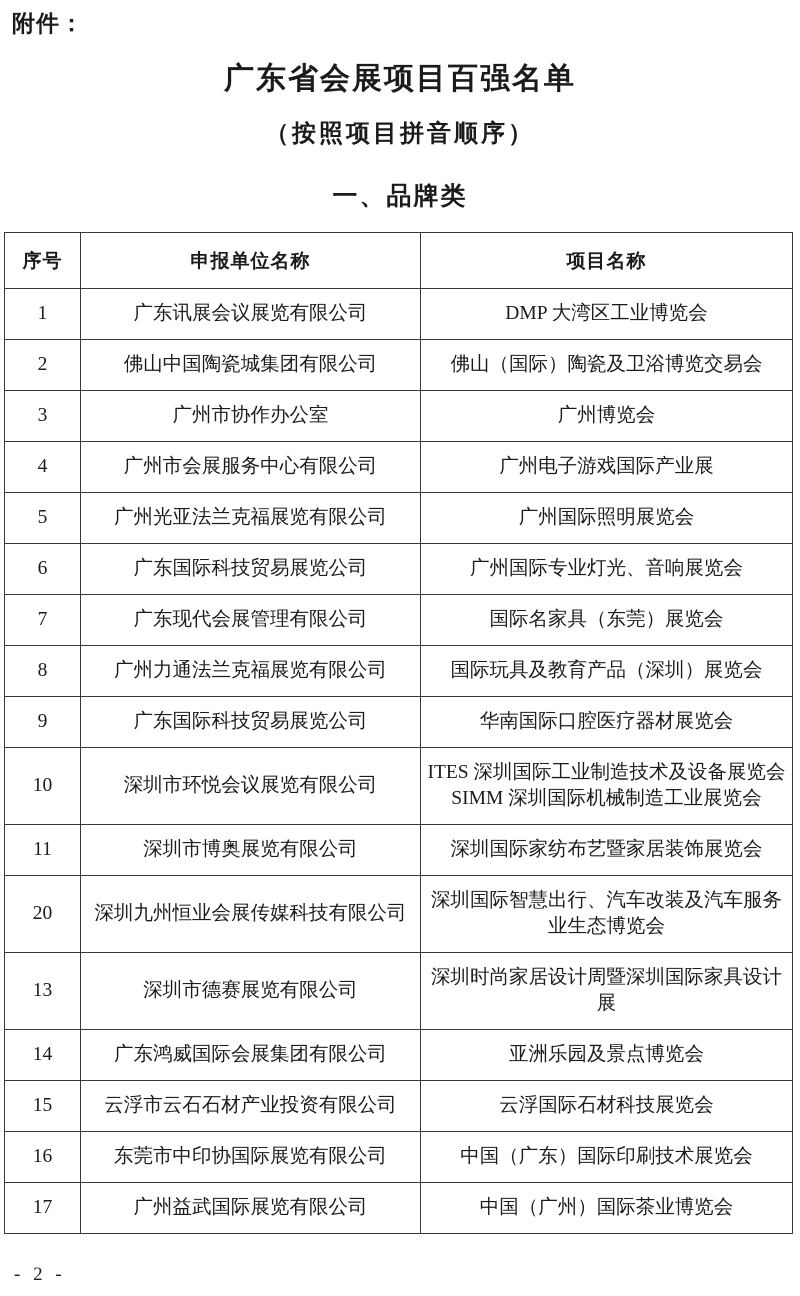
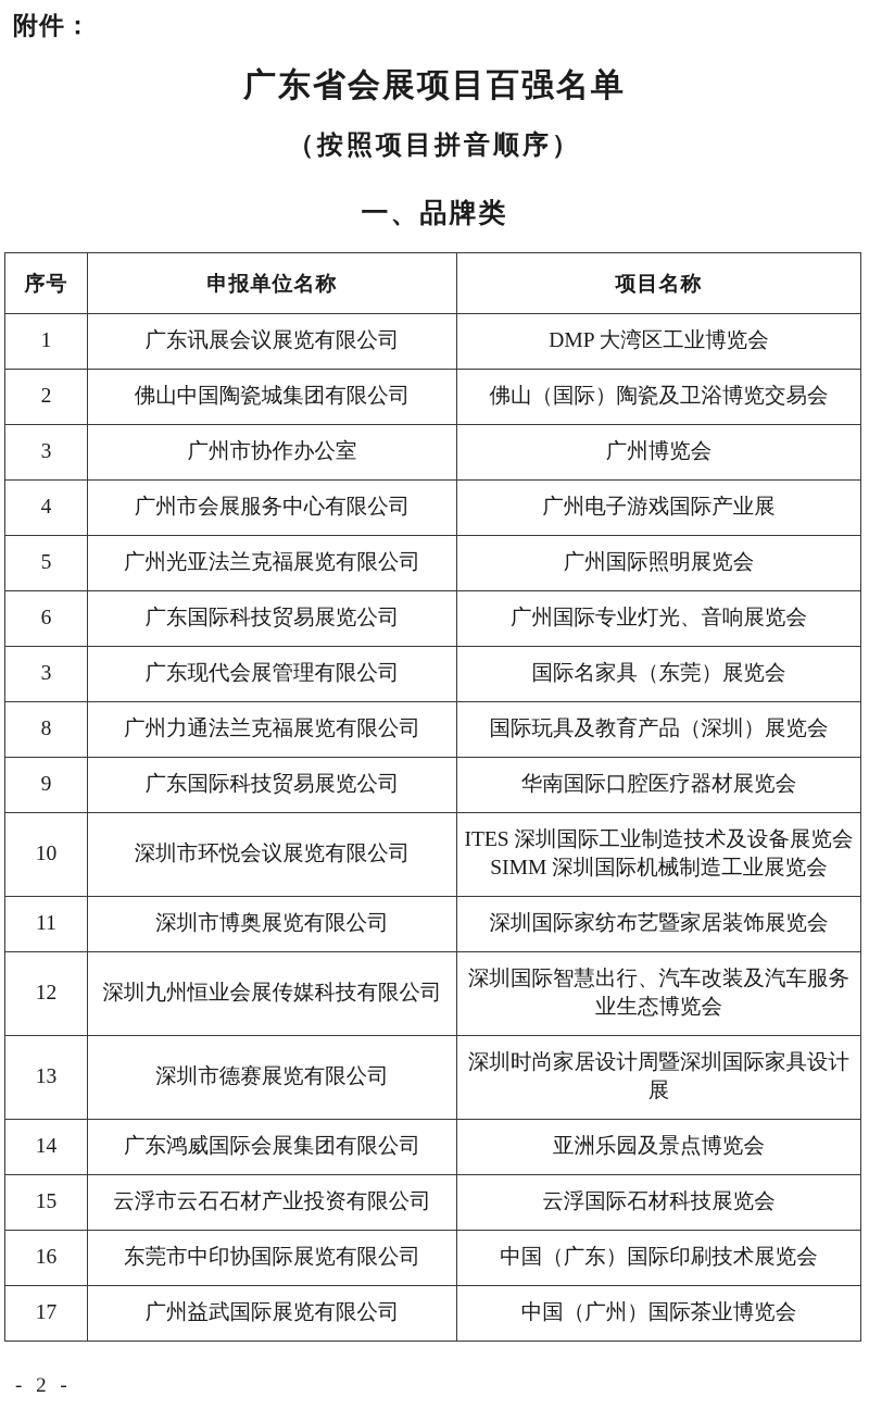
  附件：
  广东省会展项目百强名单
  （按照项目拼音顺序）
  一、品牌类
  序号	申报单位名称	项目名称
  1	广东讯展会议展览有限公司	DMP 大湾区工业博览会
  2	佛山中国陶瓷城集团有限公司	佛山（国际）陶瓷及卫浴博览交易会
  3	广州市协作办公室	广州博览会
  4	广州市会展服务中心有限公司	广州电子游戏国际产业展
  5	广州光亚法兰克福展览有限公司	广州国际照明展览会
  6	广东国际科技贸易展览公司	广州国际专业灯光、音响展览会
- 7	广东现代会展管理有限公司	国际名家具（东莞）展览会
+ 3	广东现代会展管理有限公司	国际名家具（东莞）展览会
  8	广州力通法兰克福展览有限公司	国际玩具及教育产品（深圳）展览会
  9	广东国际科技贸易展览公司	华南国际口腔医疗器材展览会
  10	深圳市环悦会议展览有限公司	ITES 深圳国际工业制造技术及设备展览会 SIMM 深圳国际机械制造工业展览会
  11	深圳市博奥展览有限公司	深圳国际家纺布艺暨家居装饰展览会
- 20	深圳九州恒业会展传媒科技有限公司	深圳国际智慧出行、汽车改装及汽车服务业生态博览会
+ 12	深圳九州恒业会展传媒科技有限公司	深圳国际智慧出行、汽车改装及汽车服务业生态博览会
  13	深圳市德赛展览有限公司	深圳时尚家居设计周暨深圳国际家具设计展
  14	广东鸿威国际会展集团有限公司	亚洲乐园及景点博览会
  15	云浮市云石石材产业投资有限公司	云浮国际石材科技展览会
  16	东莞市中印协国际展览有限公司	中国（广东）国际印刷技术展览会
  17	广州益武国际展览有限公司	中国（广州）国际茶业博览会
  - 2 -
